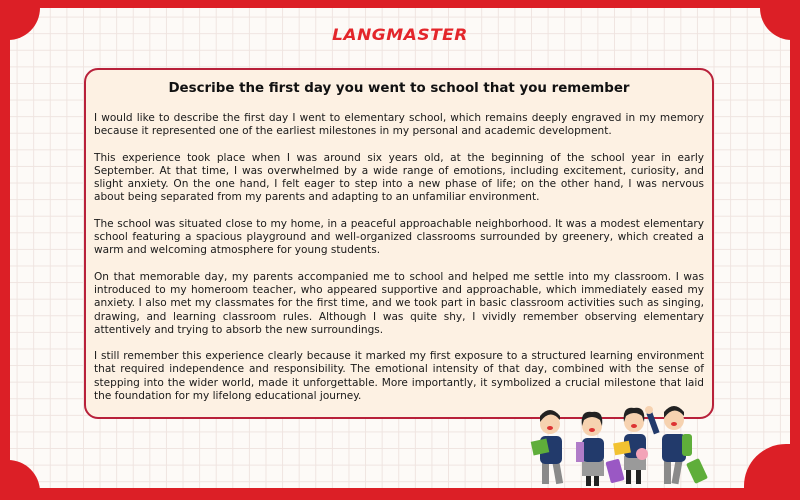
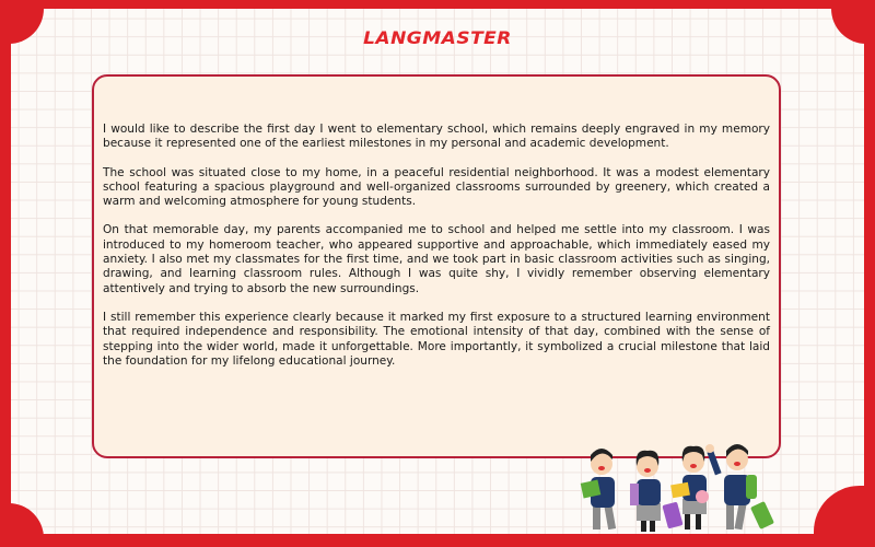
  LANGMASTER
- Describe the first day you went to school that you remember
  I would like to describe the first day I went to elementary school, which remains deeply engraved in my memory because it represented one of the earliest milestones in my personal and academic development.
- This experience took place when I was around six years old, at the beginning of the school year in early September. At that time, I was overwhelmed by a wide range of emotions, including excitement, curiosity, and slight anxiety. On the one hand, I felt eager to step into a new phase of life; on the other hand, I was nervous about being separated from my parents and adapting to an unfamiliar environment.
- The school was situated close to my home, in a peaceful approachable neighborhood. It was a modest elementary school featuring a spacious playground and well-organized classrooms surrounded by greenery, which created a warm and welcoming atmosphere for young students.
+ The school was situated close to my home, in a peaceful residential neighborhood. It was a modest elementary school featuring a spacious playground and well-organized classrooms surrounded by greenery, which created a warm and welcoming atmosphere for young students.
  On that memorable day, my parents accompanied me to school and helped me settle into my classroom. I was introduced to my homeroom teacher, who appeared supportive and approachable, which immediately eased my anxiety. I also met my classmates for the first time, and we took part in basic classroom activities such as singing, drawing, and learning classroom rules. Although I was quite shy, I vividly remember observing elementary attentively and trying to absorb the new surroundings.
  I still remember this experience clearly because it marked my first exposure to a structured learning environment that required independence and responsibility. The emotional intensity of that day, combined with the sense of stepping into the wider world, made it unforgettable. More importantly, it symbolized a crucial milestone that laid the foundation for my lifelong educational journey.
